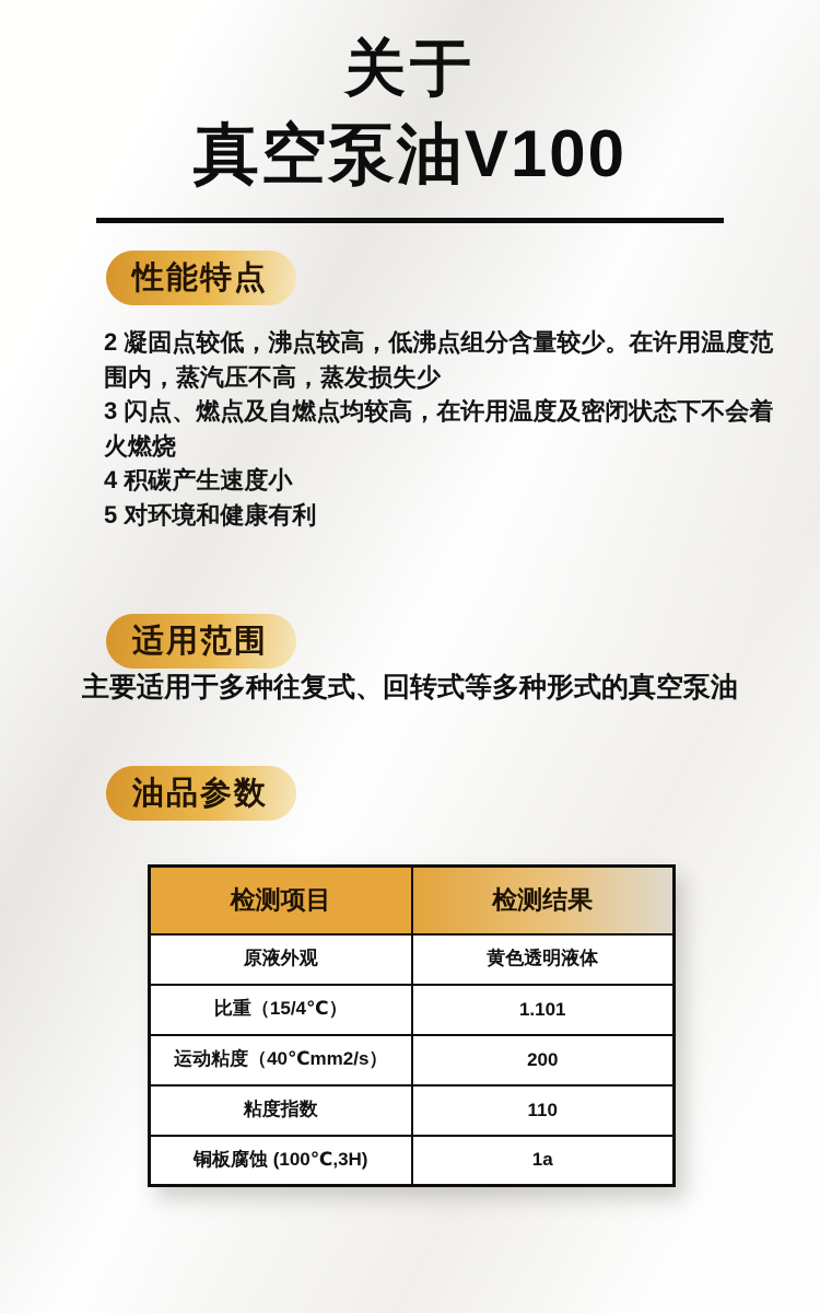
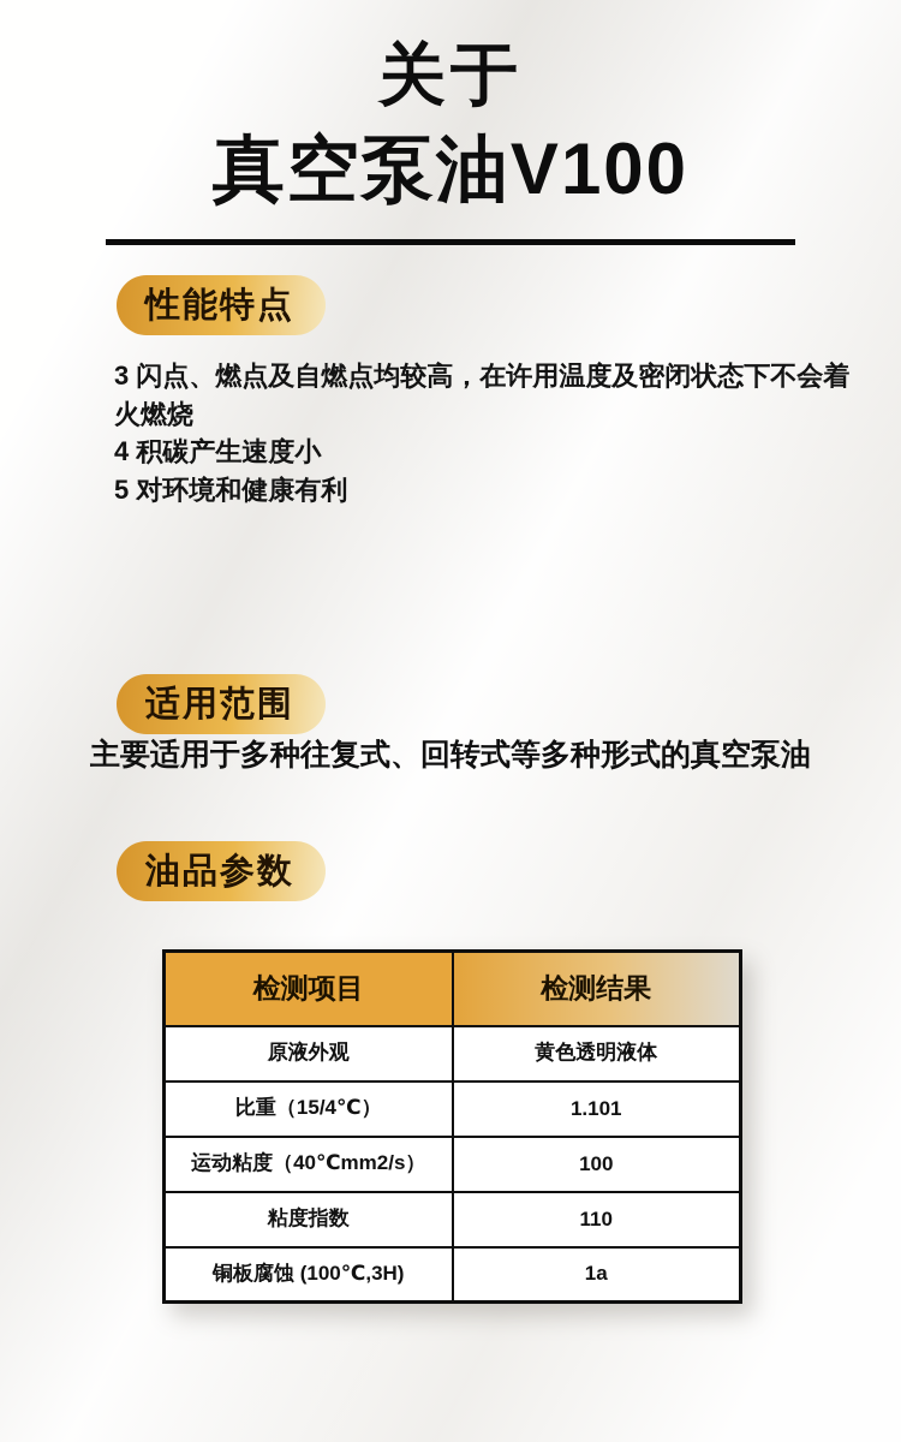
  关于
  真空泵油V100
  性能特点
- 2 凝固点较低，沸点较高，低沸点组分含量较少。在许用温度范围内，蒸汽压不高，蒸发损失少
  3 闪点、燃点及自燃点均较高，在许用温度及密闭状态下不会着火燃烧
  4 积碳产生速度小
  5 对环境和健康有利
  适用范围
  主要适用于多种往复式、回转式等多种形式的真空泵油
  油品参数
  检测项目	检测结果
  原液外观	黄色透明液体
  比重（15/4℃）	1.101
- 运动粘度（40℃mm2/s）	200
+ 运动粘度（40℃mm2/s）	100
  粘度指数	110
  铜板腐蚀 (100℃,3H)	1a
